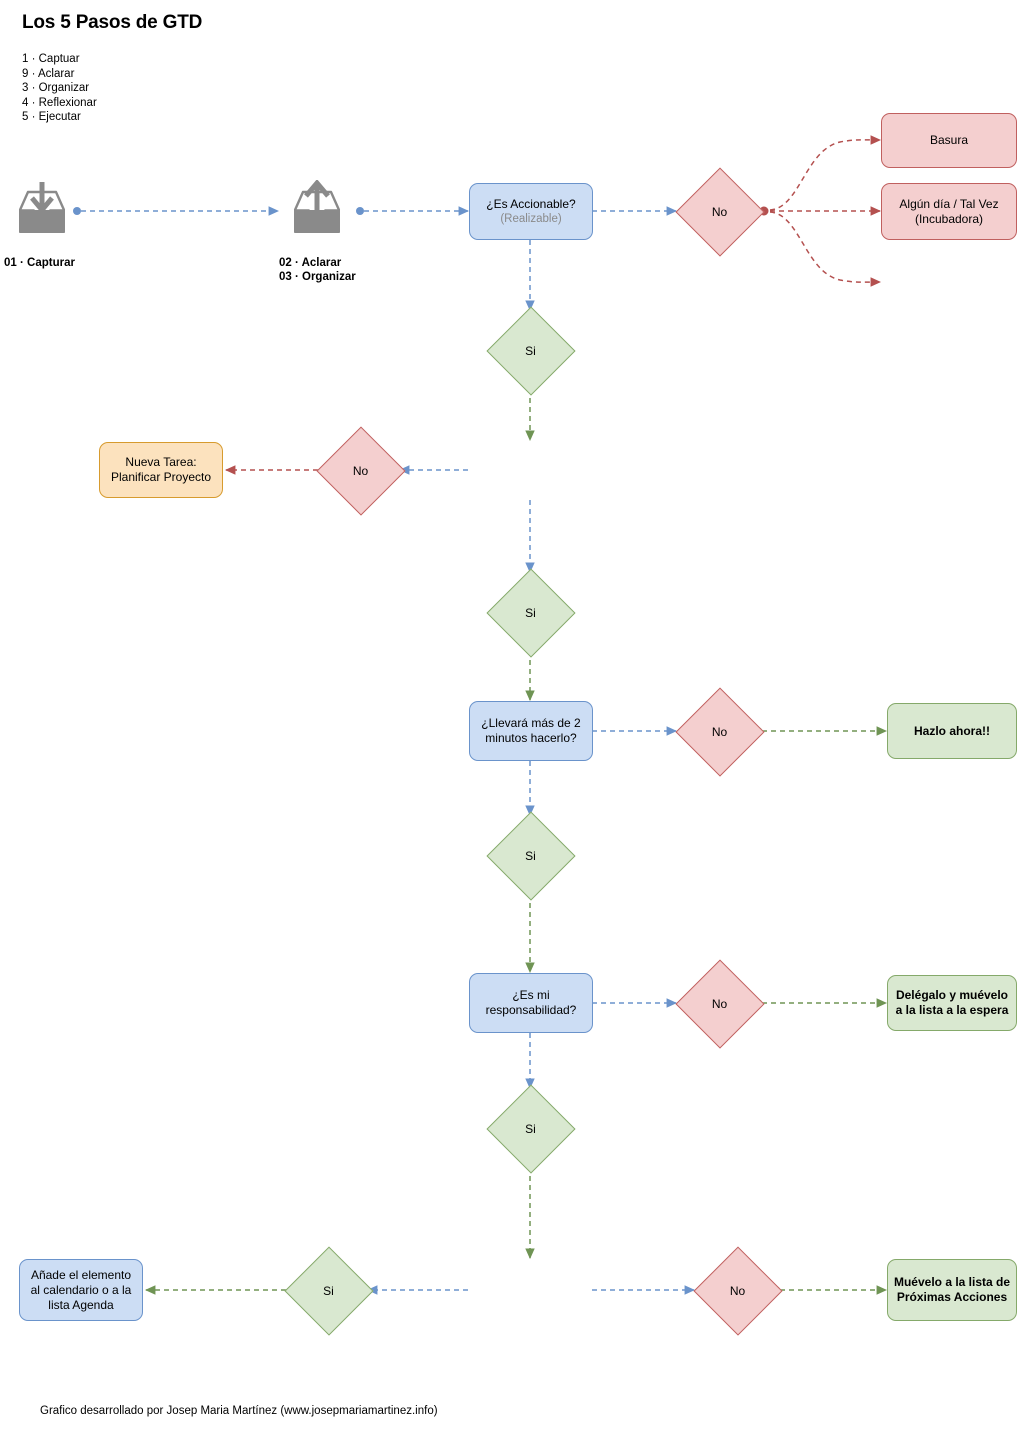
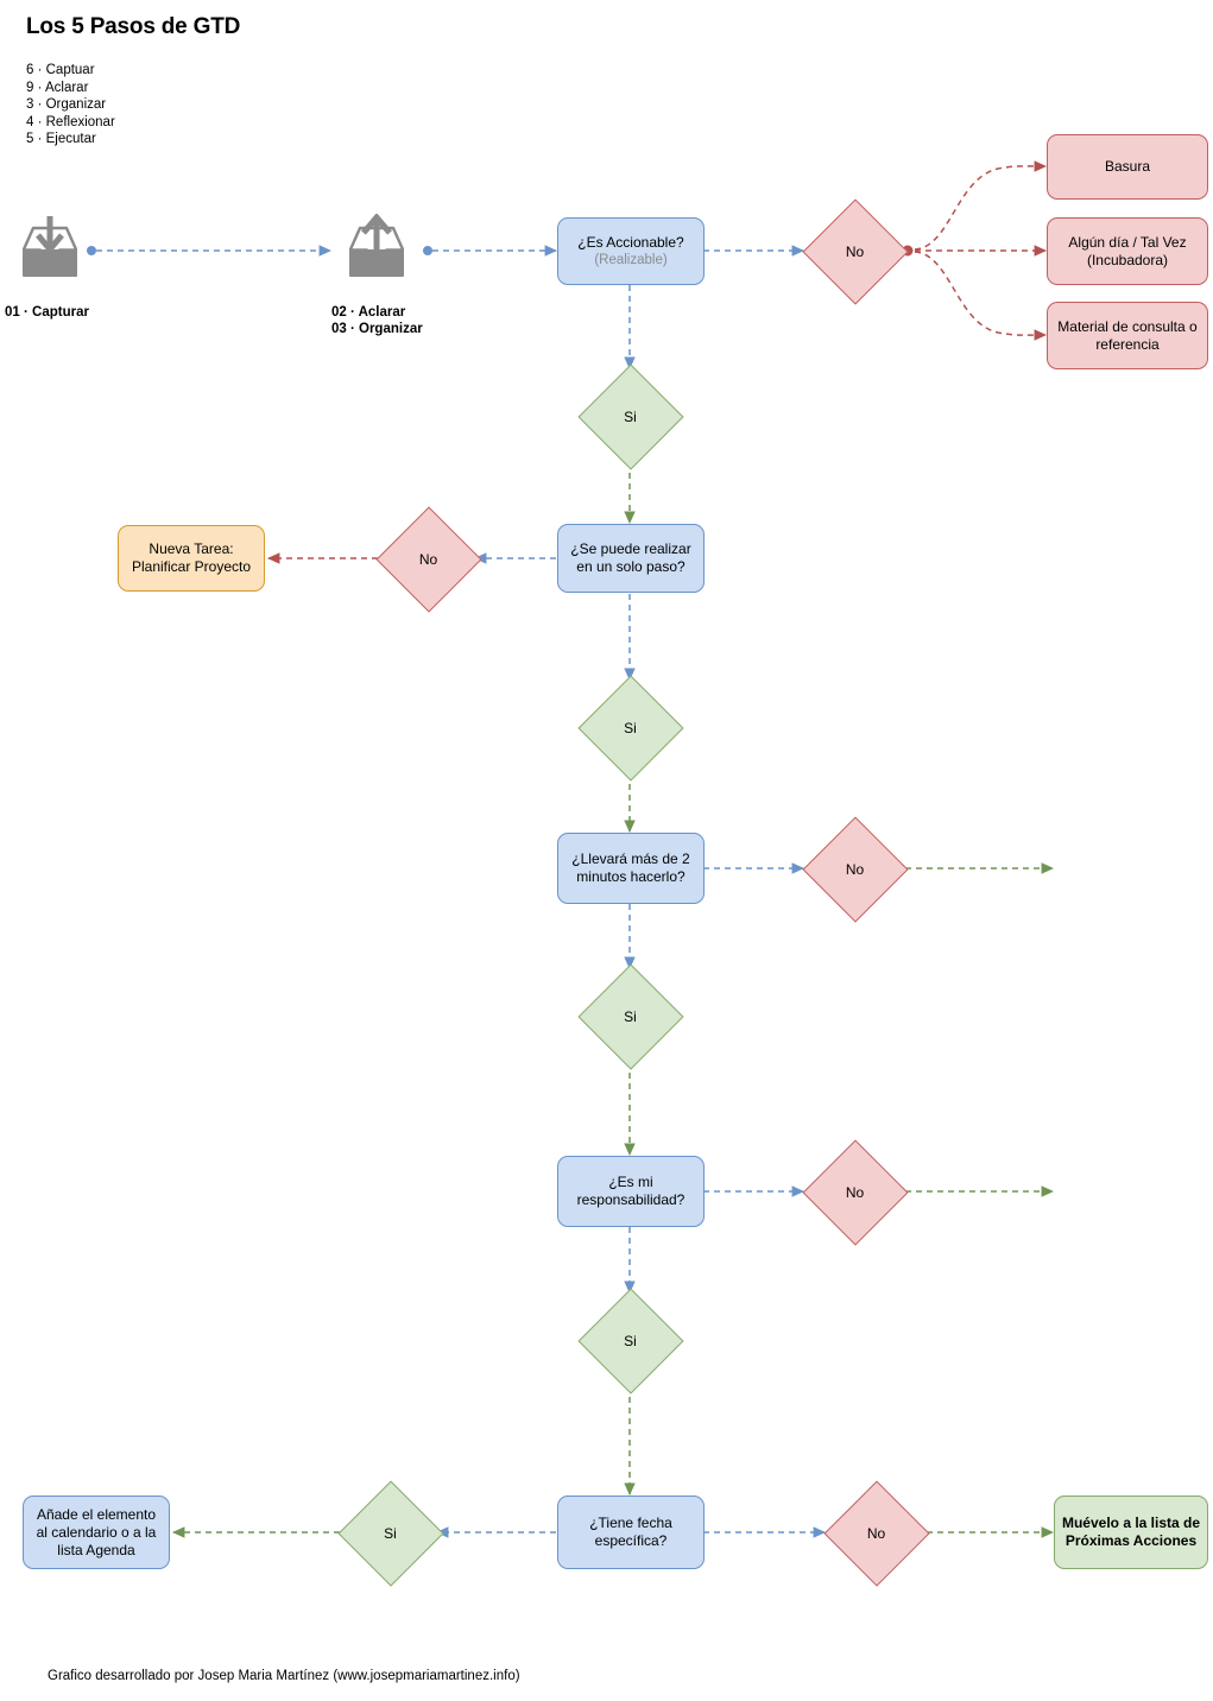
  Los 5 Pasos de GTD
- 1 · Captuar
+ 6 · Captuar
  9 · Aclarar
  3 · Organizar
  4 · Reflexionar
  5 · Ejecutar
  01 · Capturar
  02 · Aclarar
  03 · Organizar
  ¿Es Accionable?
  (Realizable)
+ ¿Se puede realizar en un solo paso?
  ¿Llevará más de 2 minutos hacerlo?
  ¿Es mi responsabilidad?
+ ¿Tiene fecha específica?
  No
  Si
  No
  Si
  No
  Si
  No
  Si
  No
  Si
  Basura
  Algún día / Tal Vez (Incubadora)
+ Material de consulta o referencia
  Nueva Tarea: Planificar Proyecto
- Hazlo ahora!!
- Delégalo y muévelo a la lista a la espera
  Añade el elemento al calendario o a la lista Agenda
  Muévelo a la lista de Próximas Acciones
  Grafico desarrollado por Josep Maria Martínez (www.josepmariamartinez.info)
